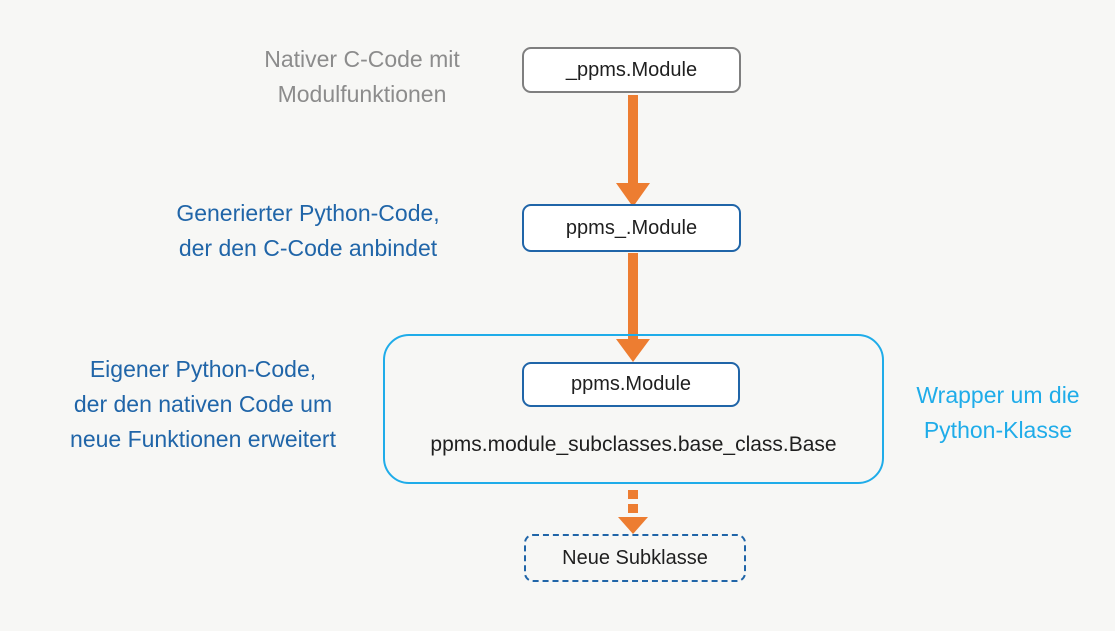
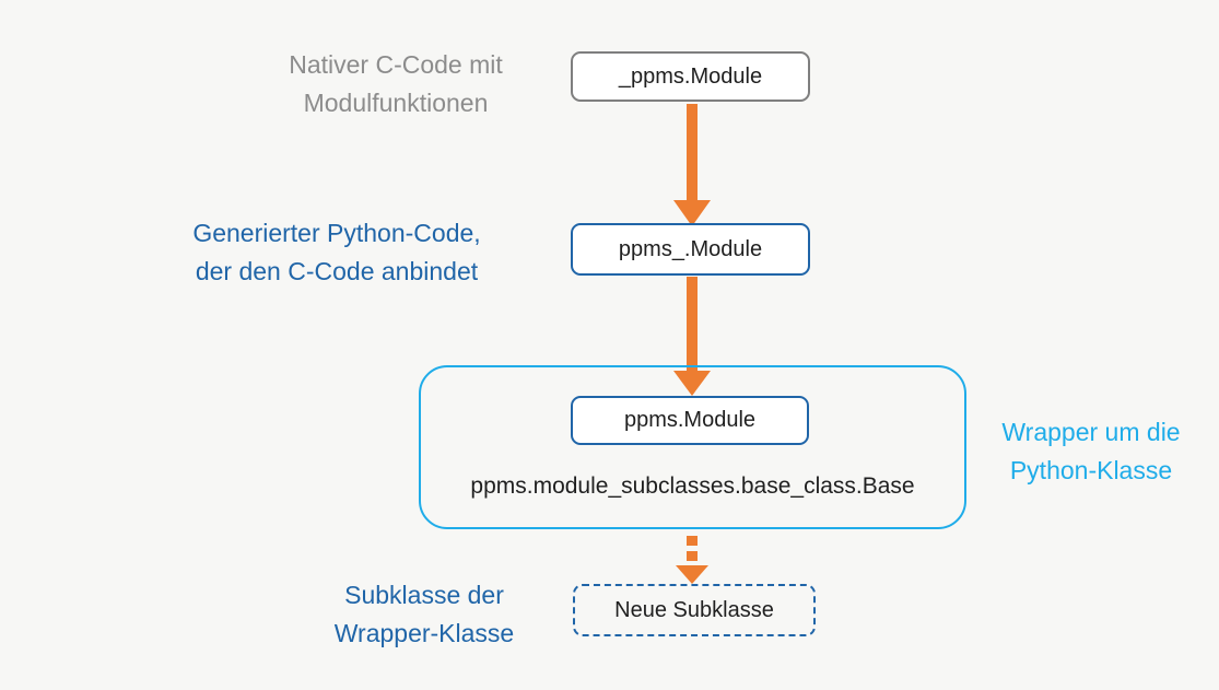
  Nativer C-Code mit
  Modulfunktionen
  _ppms.Module
  Generierter Python-Code,
  der den C-Code anbindet
  ppms_.Module
- Eigener Python-Code,
- der den nativen Code um
- neue Funktionen erweitert
  ppms.Module
  ppms.module_subclasses.base_class.Base
  Wrapper um die
  Python-Klasse
+ Subklasse der
+ Wrapper-Klasse
  Neue Subklasse
